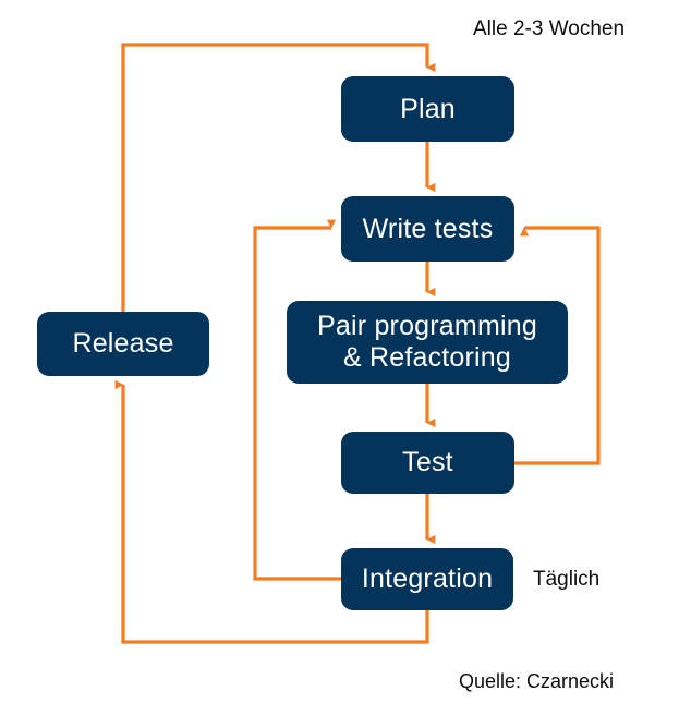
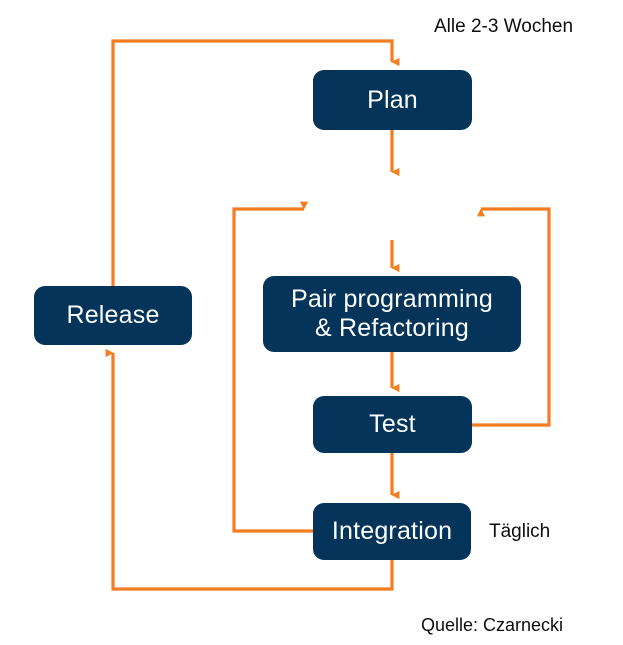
  Plan
- Write tests
  Pair programming
  & Refactoring
  Test
  Integration
  Release
  Alle 2-3 Wochen
  Täglich
  Quelle: Czarnecki
